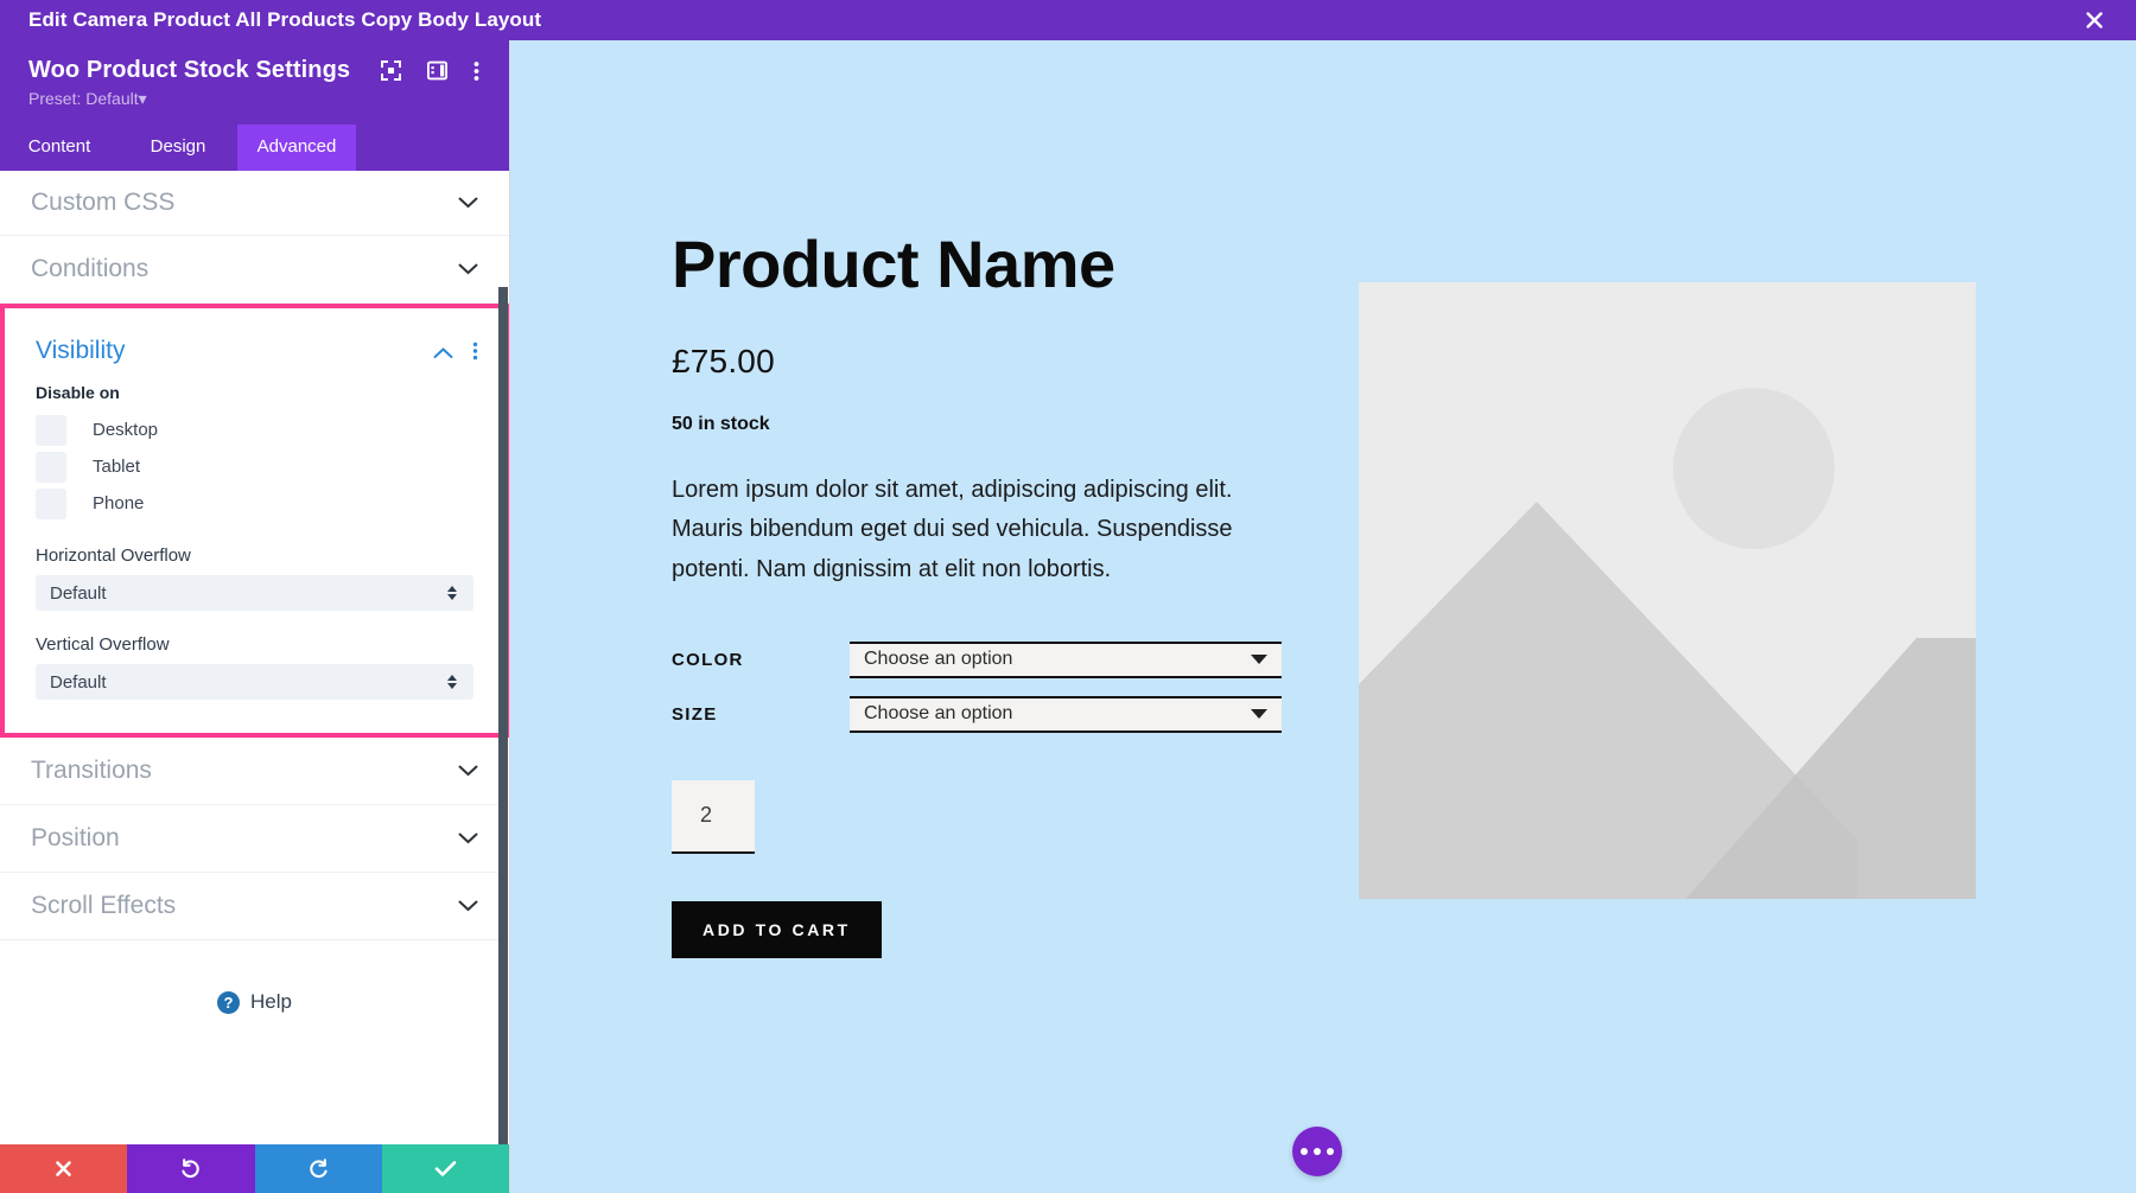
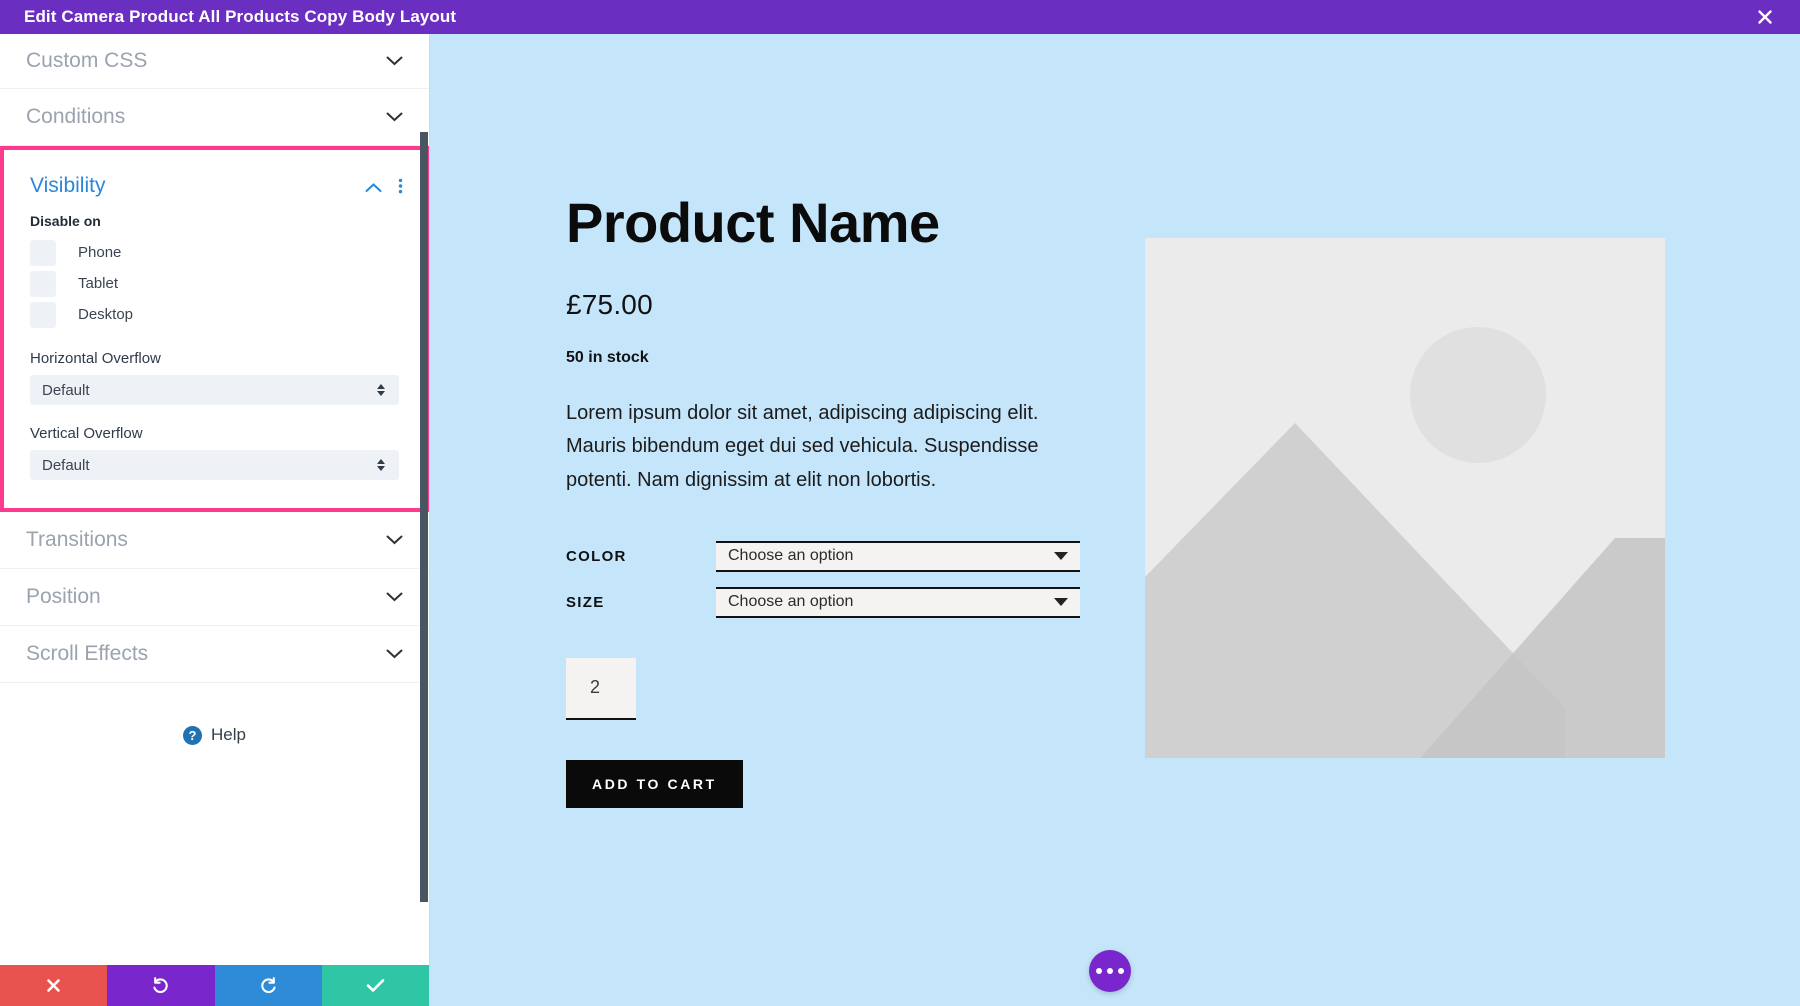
  Edit Camera Product All Products Copy Body Layout
  Product Name
  £75.00
  50 in stock
  Lorem ipsum dolor sit amet, adipiscing adipiscing elit. Mauris bibendum eget dui sed vehicula. Suspendisse potenti. Nam dignissim at elit non lobortis.
  COLOR
  Choose an option
  SIZE
  Choose an option
  2
  ADD TO CART
- Woo Product Stock Settings
- Preset: Default▾
- Content
- Design
- Advanced
  Custom CSS
  Conditions
  Visibility
  Disable on
- Desktop
+ Phone
  Tablet
- Phone
+ Desktop
  Horizontal Overflow
  Default
  Vertical Overflow
  Default
  Transitions
  Position
  Scroll Effects
  ?
  Help
